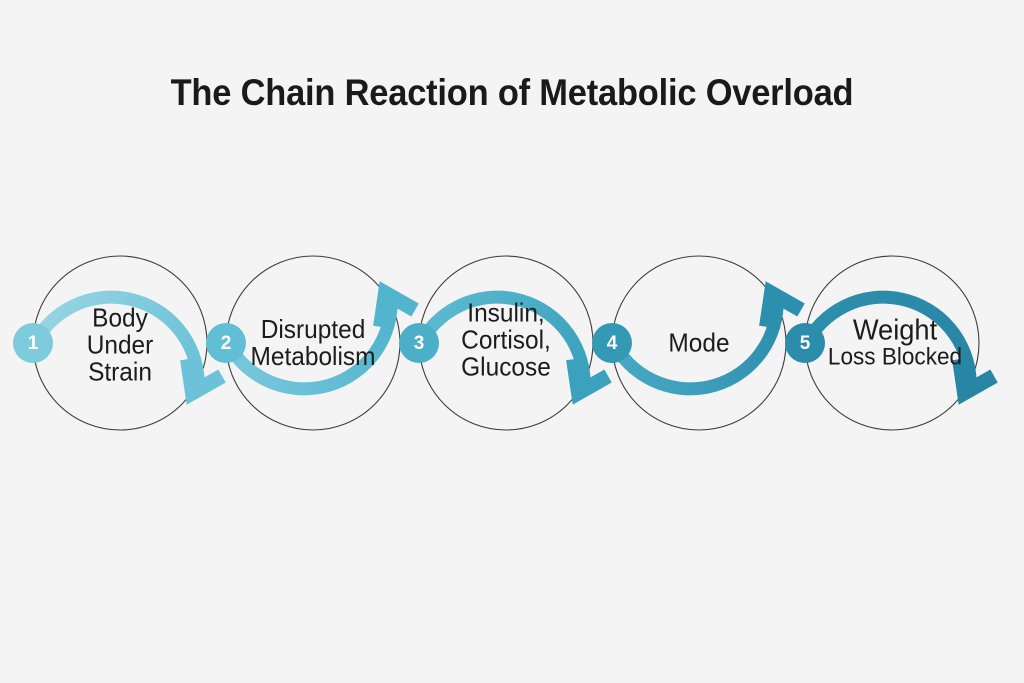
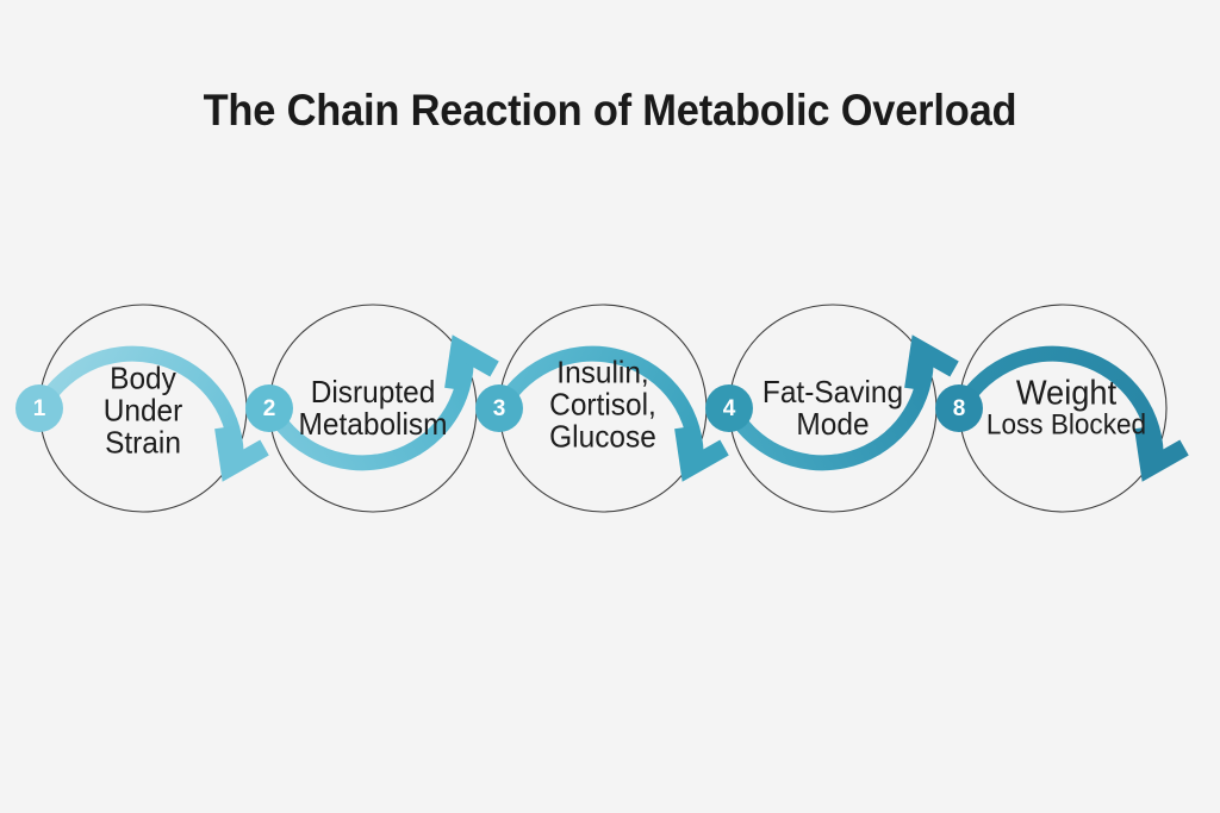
  The Chain Reaction of Metabolic Overload
  1
  Body
  Under
  Strain
  2
  Disrupted
  Metabolism
  3
  Insulin,
  Cortisol,
  Glucose
  4
+ Fat-Saving
  Mode
- 5
+ 8
  Weight
  Loss Blocked
